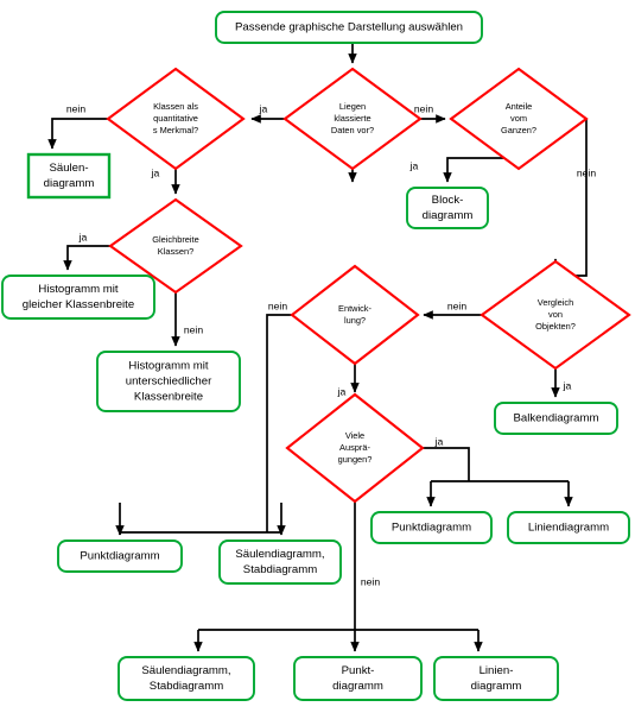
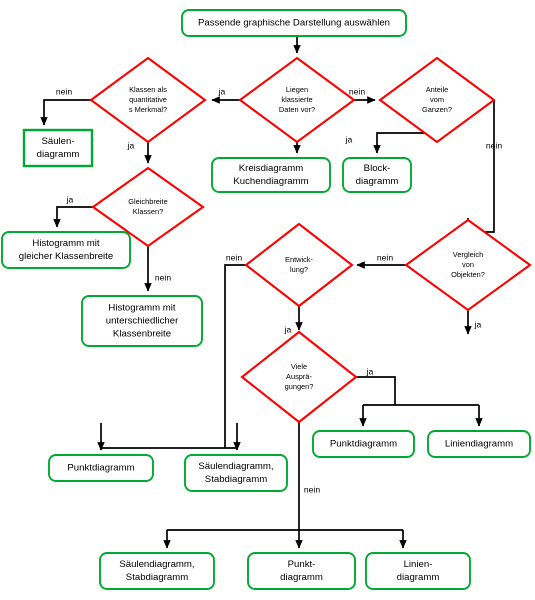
  Liegen
  klassierte
  Daten vor?
  Klassen als
  quantitative
  s Merkmal?
  Anteile
  vom
  Ganzen?
  Gleichbreite
  Klassen?
  Vergleich
  von
  Objekten?
  Entwick-
  lung?
  Viele
  Ausprä-
  gungen?
  Passende graphische Darstellung auswählen
  Säulen-
  diagramm
+ Kreisdiagramm
+ Kuchendiagramm
  Block-
  diagramm
  Histogramm mit
  gleicher Klassenbreite
  Histogramm mit
  unterschiedlicher
  Klassenbreite
- Balkendiagramm
  Punktdiagramm
  Liniendiagramm
  Punktdiagramm
  Säulendiagramm,
  Stabdiagramm
  Säulendiagramm,
  Stabdiagramm
  Punkt-
  diagramm
  Linien-
  diagramm
  ja
  nein
  ja
  nein
  ja
  nein
  ja
  nein
  nein
  ja
  nein
  ja
  ja
  nein
